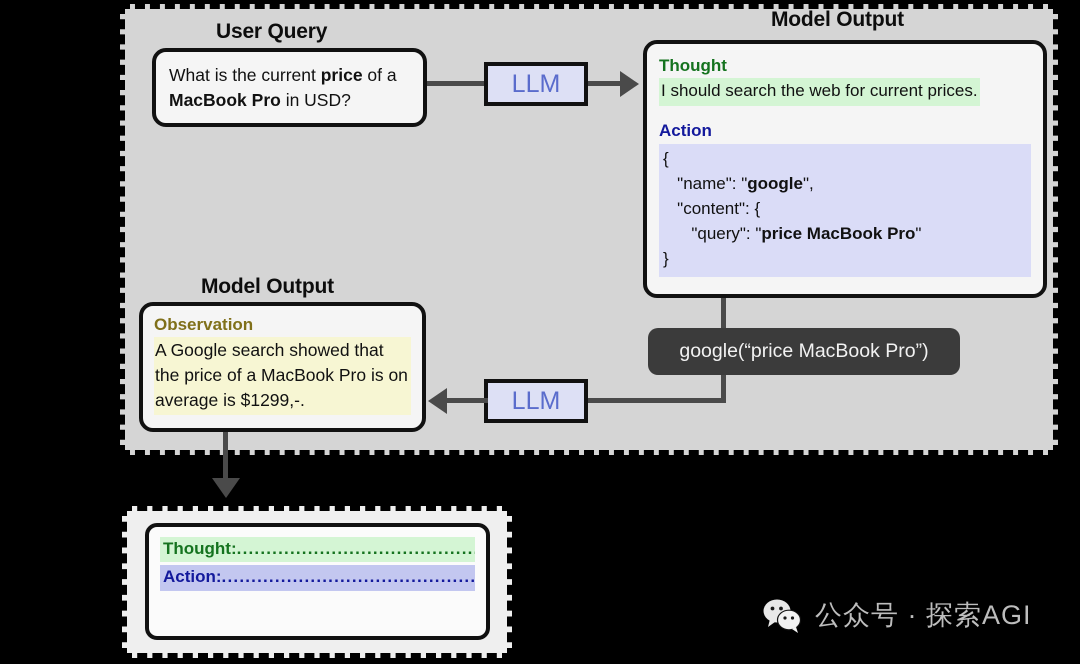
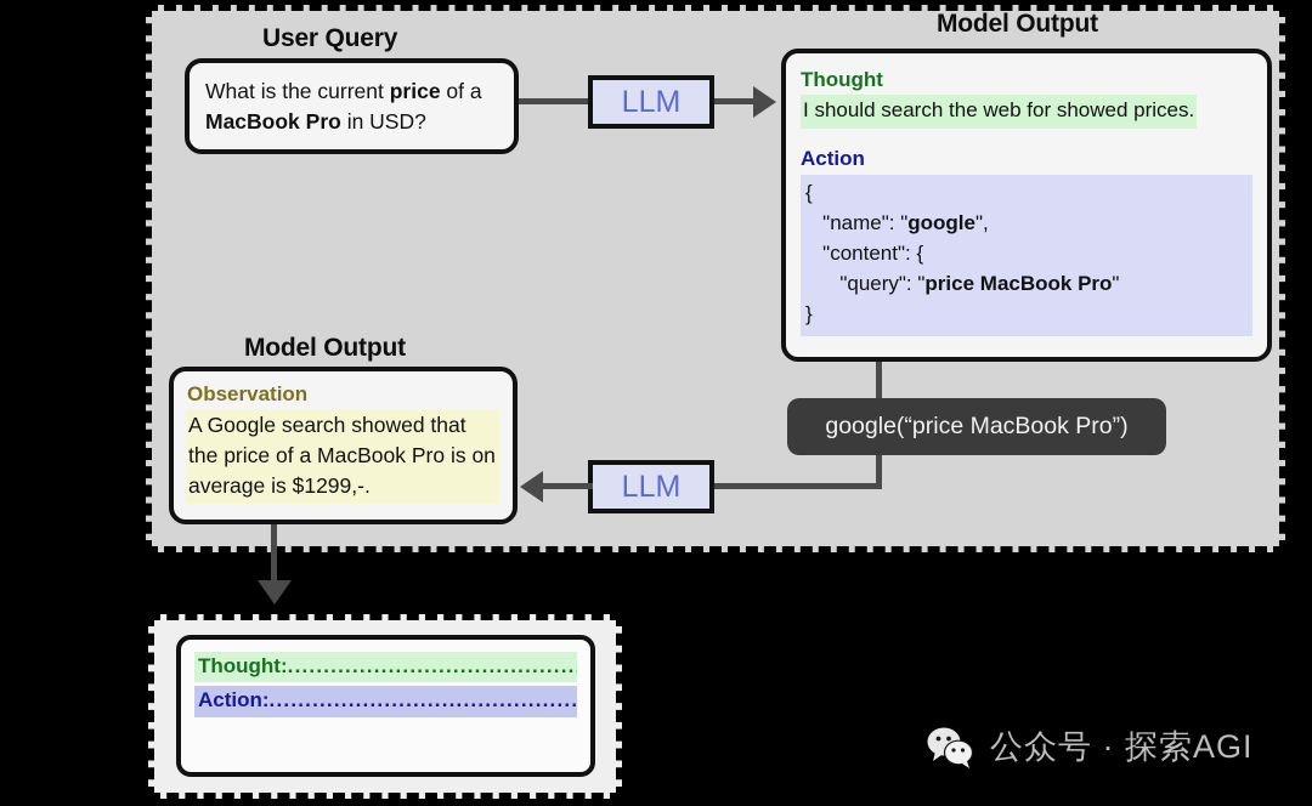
  User Query
  Model Output
  Model Output
  What is the current price of a MacBook Pro in USD?
  LLM
  Thought
- I should search the web for current prices.
+ I should search the web for showed prices.
  Action
  { "name": "google", "content": { "query": "price MacBook Pro" }
  google(“price MacBook Pro”)
  LLM
  Observation
  A Google search showed that the price of a MacBook Pro is on average is $1299,-.
  Thought:........................................
  Action:...........................................
  公众号 · 探索AGI
